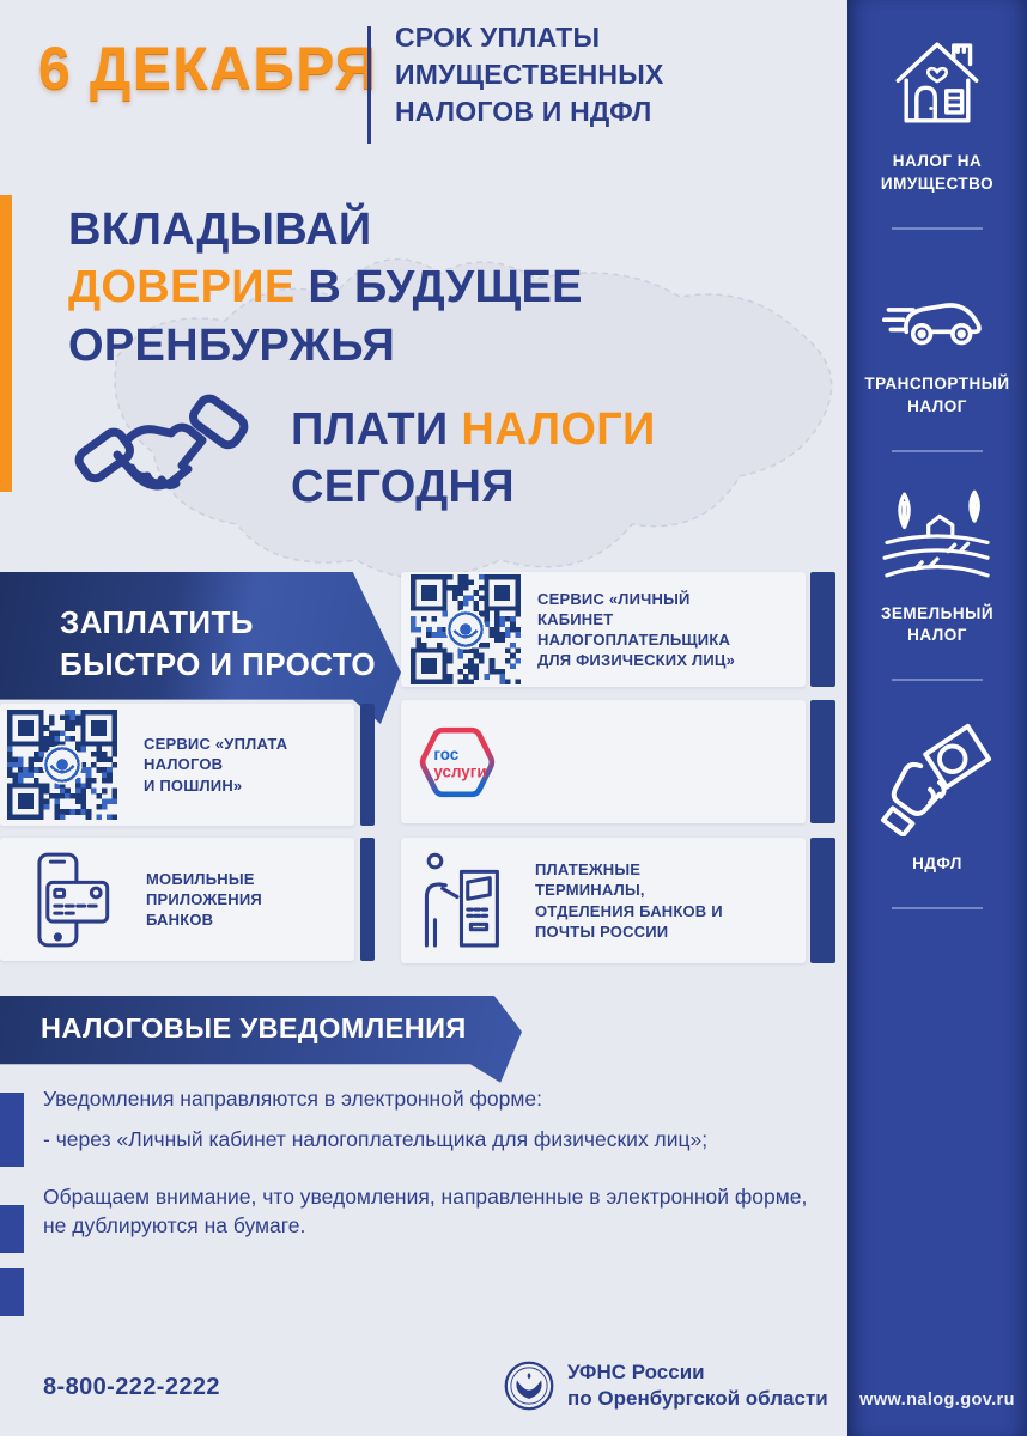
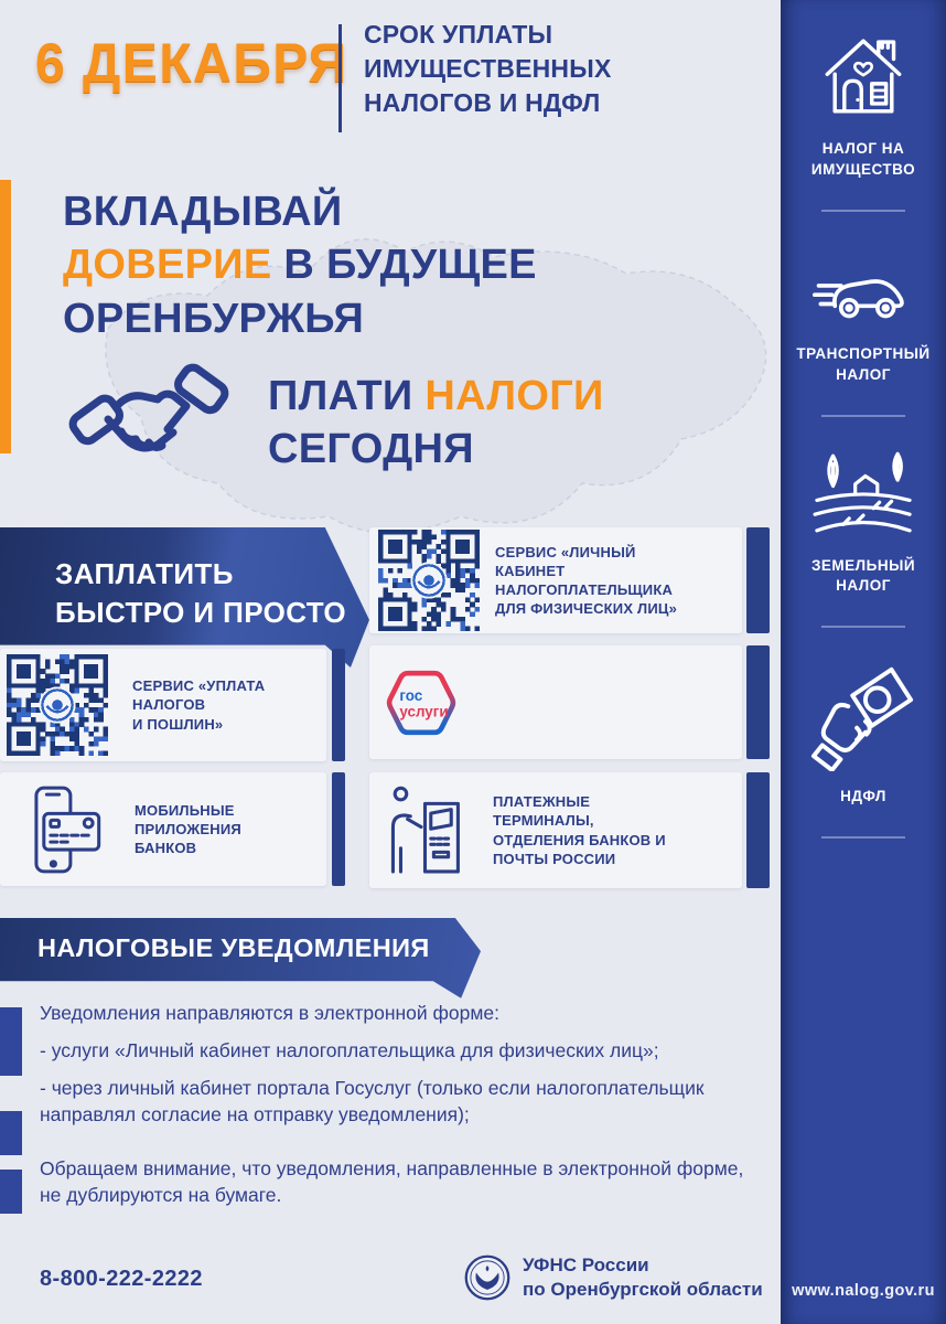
  6 ДЕКАБРЯ
  СРОК УПЛАТЫ
  ИМУЩЕСТВЕННЫХ
  НАЛОГОВ И НДФЛ
  ВКЛАДЫВАЙ
  ДОВЕРИЕ В БУДУЩЕЕ
  ОРЕНБУРЖЬЯ
  ПЛАТИ НАЛОГИ
  СЕГОДНЯ
  ЗАПЛАТИТЬ
  БЫСТРО И ПРОСТО
  СЕРВИС «ЛИЧНЫЙ
  КАБИНЕТ
  НАЛОГОПЛАТЕЛЬЩИКА
  ДЛЯ ФИЗИЧЕСКИХ ЛИЦ»
  СЕРВИС «УПЛАТА
  НАЛОГОВ
  И ПОШЛИН»
  гос
  услуги
  МОБИЛЬНЫЕ
  ПРИЛОЖЕНИЯ
  БАНКОВ
  ПЛАТЕЖНЫЕ
  ТЕРМИНАЛЫ,
  ОТДЕЛЕНИЯ БАНКОВ И
  ПОЧТЫ РОССИИ
  НАЛОГОВЫЕ УВЕДОМЛЕНИЯ
  Уведомления направляются в электронной форме:
- - через «Личный кабинет налогоплательщика для физических лиц»;
+ - услуги «Личный кабинет налогоплательщика для физических лиц»;
+ - через личный кабинет портала Госуслуг (только если налогоплательщик направлял согласие на отправку уведомления);
  Обращаем внимание, что уведомления, направленные в электронной форме, не дублируются на бумаге.
  8-800-222-2222
  УФНС России
  по Оренбургской области
  НАЛОГ НА
  ИМУЩЕСТВО
  ТРАНСПОРТНЫЙ
  НАЛОГ
  ЗЕМЕЛЬНЫЙ
  НАЛОГ
  НДФЛ
  www.nalog.gov.ru
